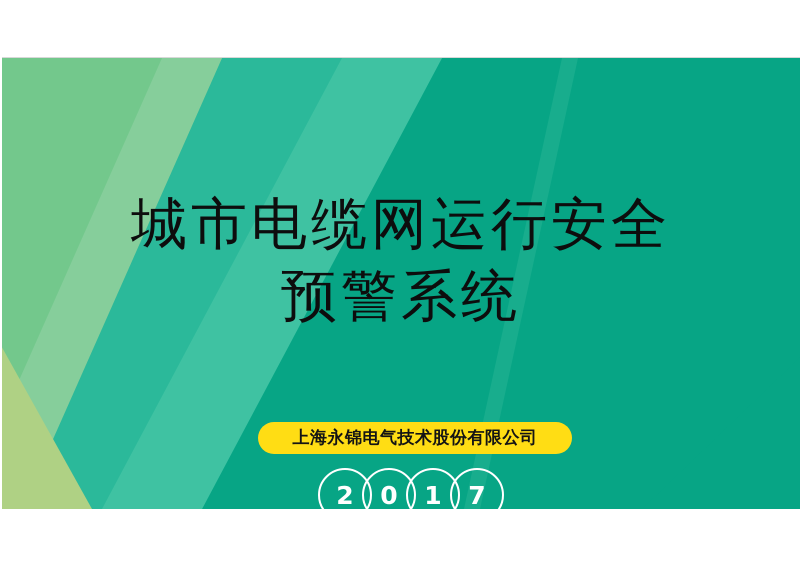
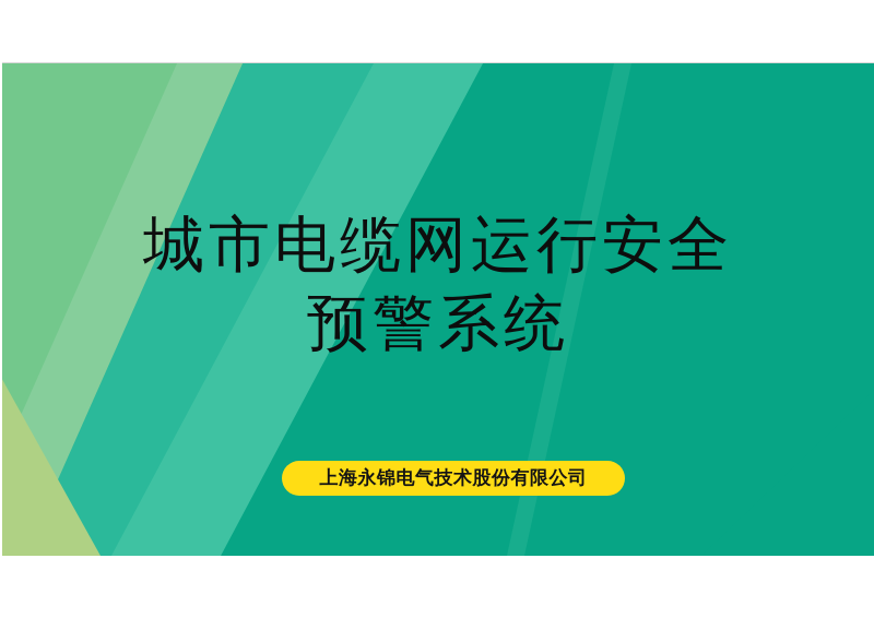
  城市电缆网运行安全
  预警系统
  上海永锦电气技术股份有限公司
- 2
- 0
- 1
- 7
